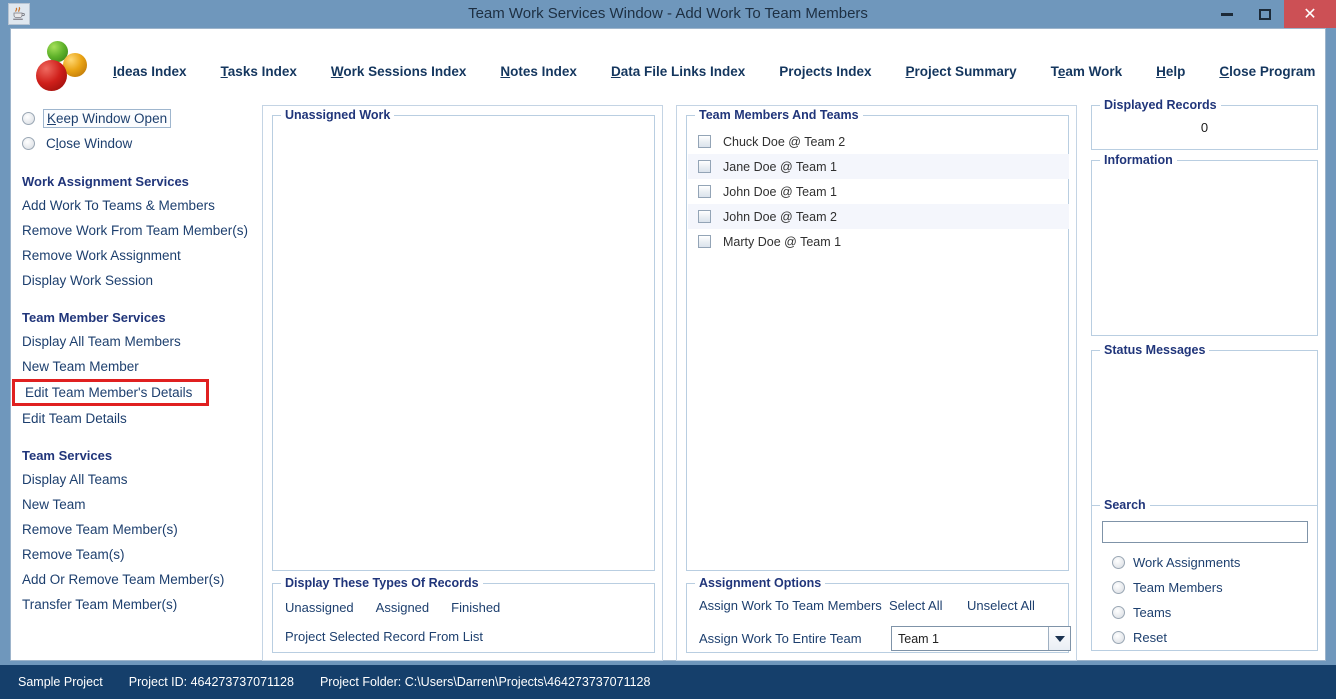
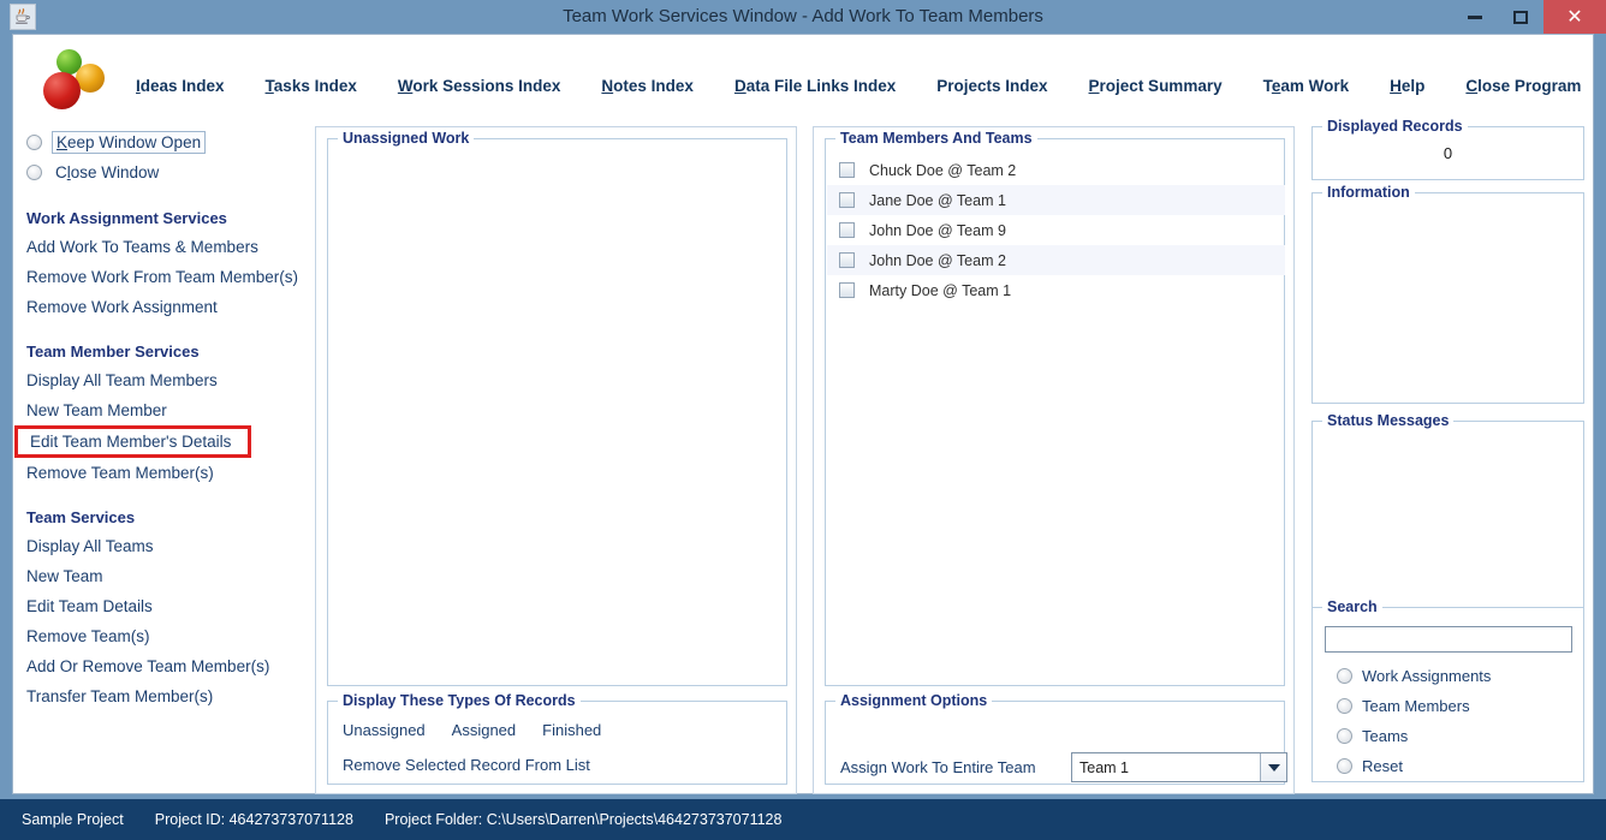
  Team Work Services Window - Add Work To Team Members
  ✕
  Ideas Index
  Tasks Index
  Work Sessions Index
  Notes Index
  Data File Links Index
  Projects Index
  Project Summary
  Team Work
  Help
  Close Program
  Keep Window Open
  Close Window
  Work Assignment Services
  Add Work To Teams & Members
  Remove Work From Team Member(s)
  Remove Work Assignment
- Display Work Session
  Team Member Services
  Display All Team Members
  New Team Member
  Edit Team Member's Details
- Edit Team Details
+ Remove Team Member(s)
  Team Services
  Display All Teams
  New Team
- Remove Team Member(s)
+ Edit Team Details
  Remove Team(s)
  Add Or Remove Team Member(s)
  Transfer Team Member(s)
  Unassigned Work
  Display These Types Of Records
  Unassigned
  Assigned
  Finished
- Project Selected Record From List
+ Remove Selected Record From List
  Team Members And Teams
  Chuck Doe @ Team 2
  Jane Doe @ Team 1
- John Doe @ Team 1
+ John Doe @ Team 9
  John Doe @ Team 2
  Marty Doe @ Team 1
  Assignment Options
- Assign Work To Team Members
- Select All
- Unselect All
  Assign Work To Entire Team
  Team 1
  Displayed Records
  0
  Information
  Status Messages
  Search
  Work Assignments
  Team Members
  Teams
  Reset
  Sample Project
  Project ID: 464273737071128
  Project Folder: C:\Users\Darren\Projects\464273737071128
